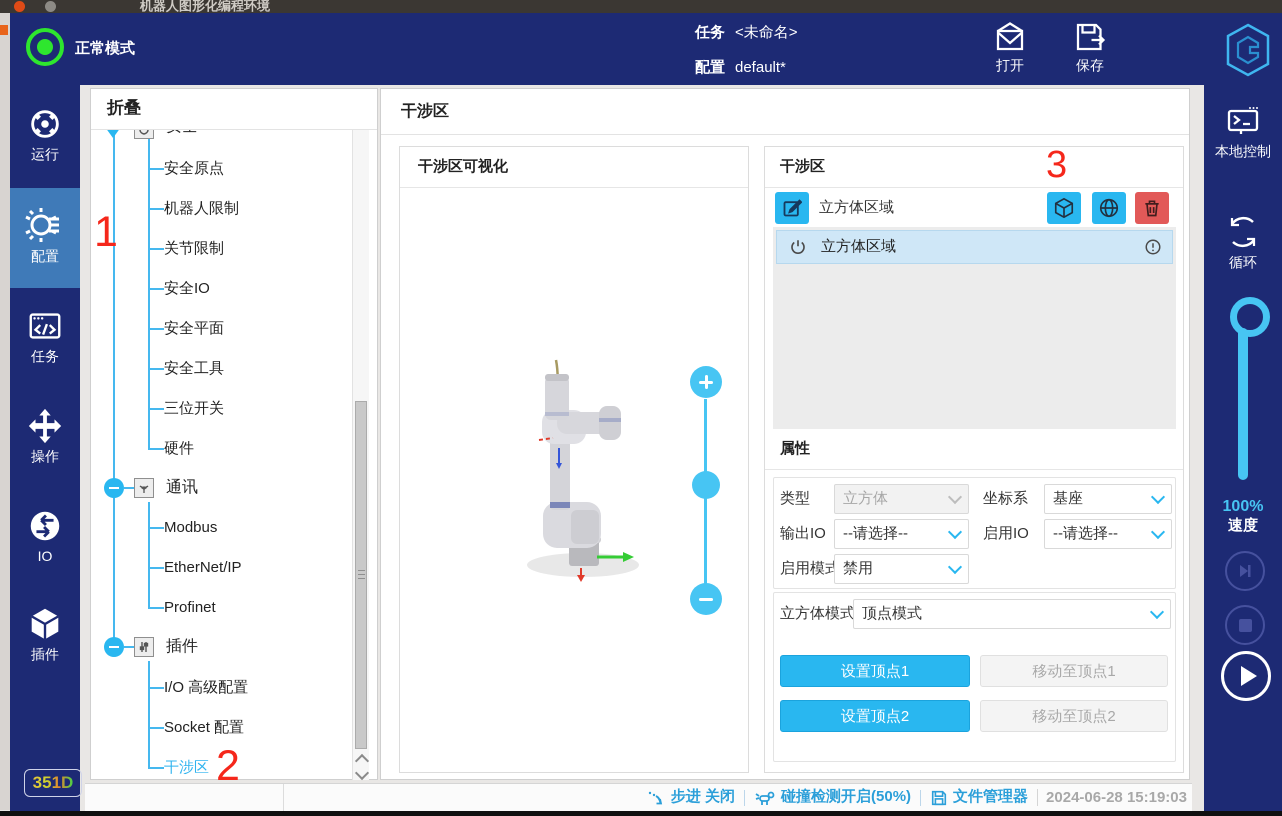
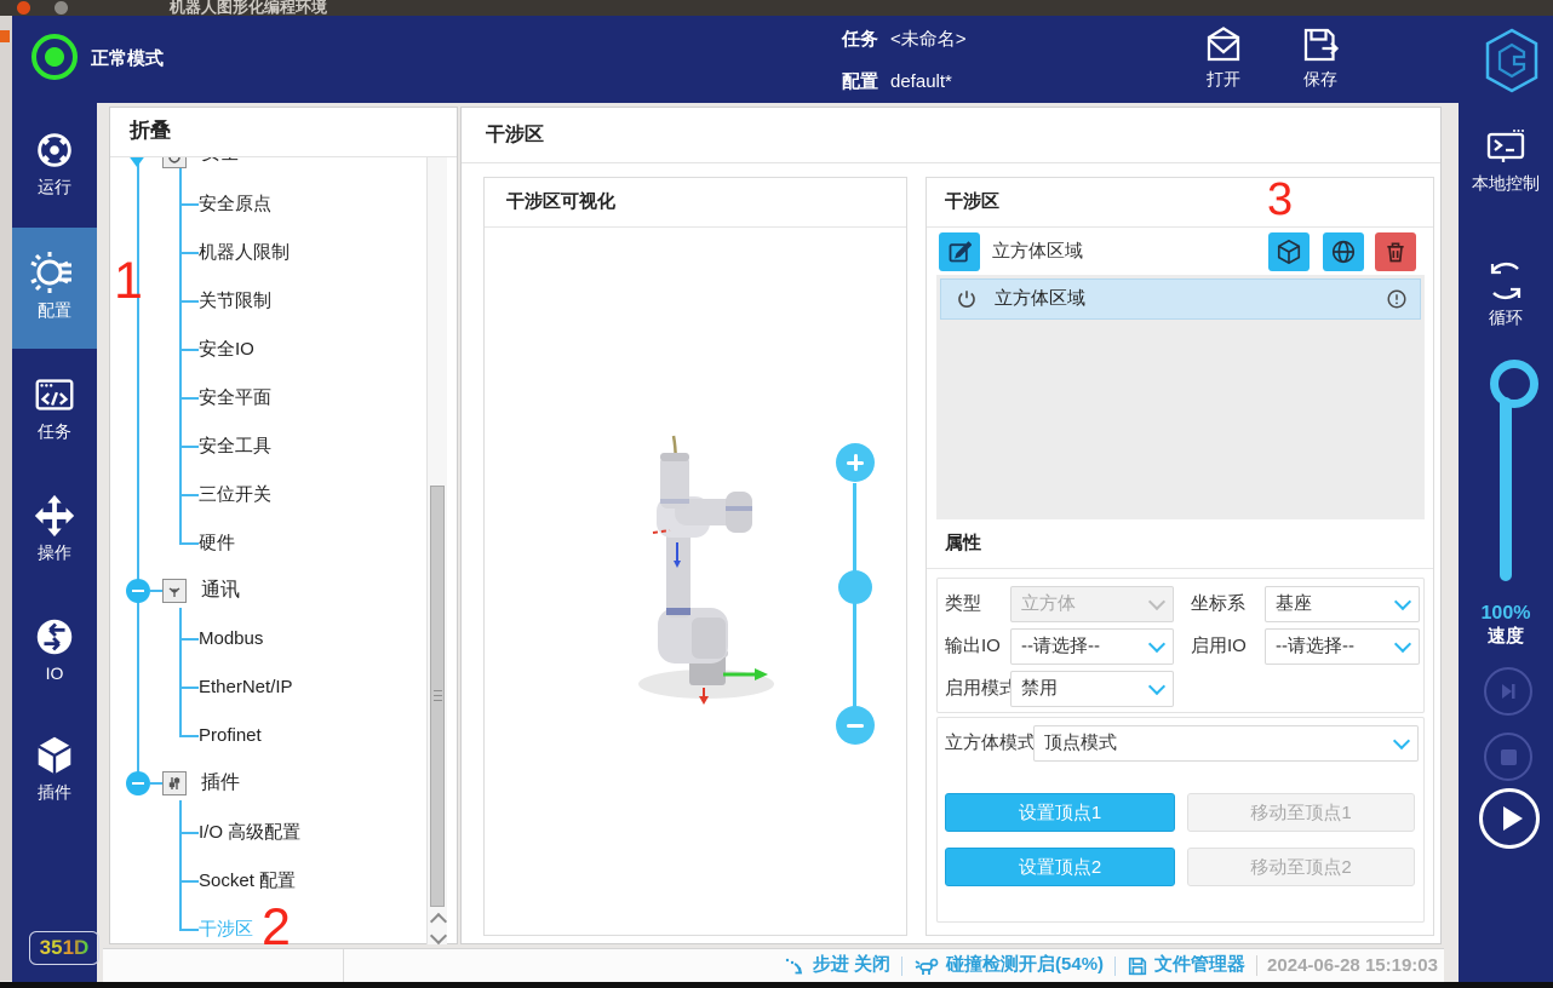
  机器人图形化编程环境
  正常模式
  任务 <未命名>
  配置 default*
  打开
  保存
  运行
  配置
  任务
  操作
  IO
  插件
  351D
  折叠
  安全原点
  机器人限制
  关节限制
  安全IO
  安全平面
  安全工具
  三位开关
  硬件
  通讯
  Modbus
  EtherNet/IP
  Profinet
  插件
  I/O 高级配置
  Socket 配置
  干涉区
  干涉区
  干涉区可视化
  干涉区
  立方体区域
  立方体区域
  属性
  类型
  立方体
  坐标系
  基座
  输出IO
  --请选择--
  启用IO
  --请选择--
  启用模式
  禁用
  立方体模式
  顶点模式
  设置顶点1
  移动至顶点1
  设置顶点2
  移动至顶点2
  本地控制
  循环
  100%
  速度
  步进 关闭
- 碰撞检测开启(50%)
+ 碰撞检测开启(54%)
  文件管理器
  2024-06-28 15:19:03
  1
  2
  3
